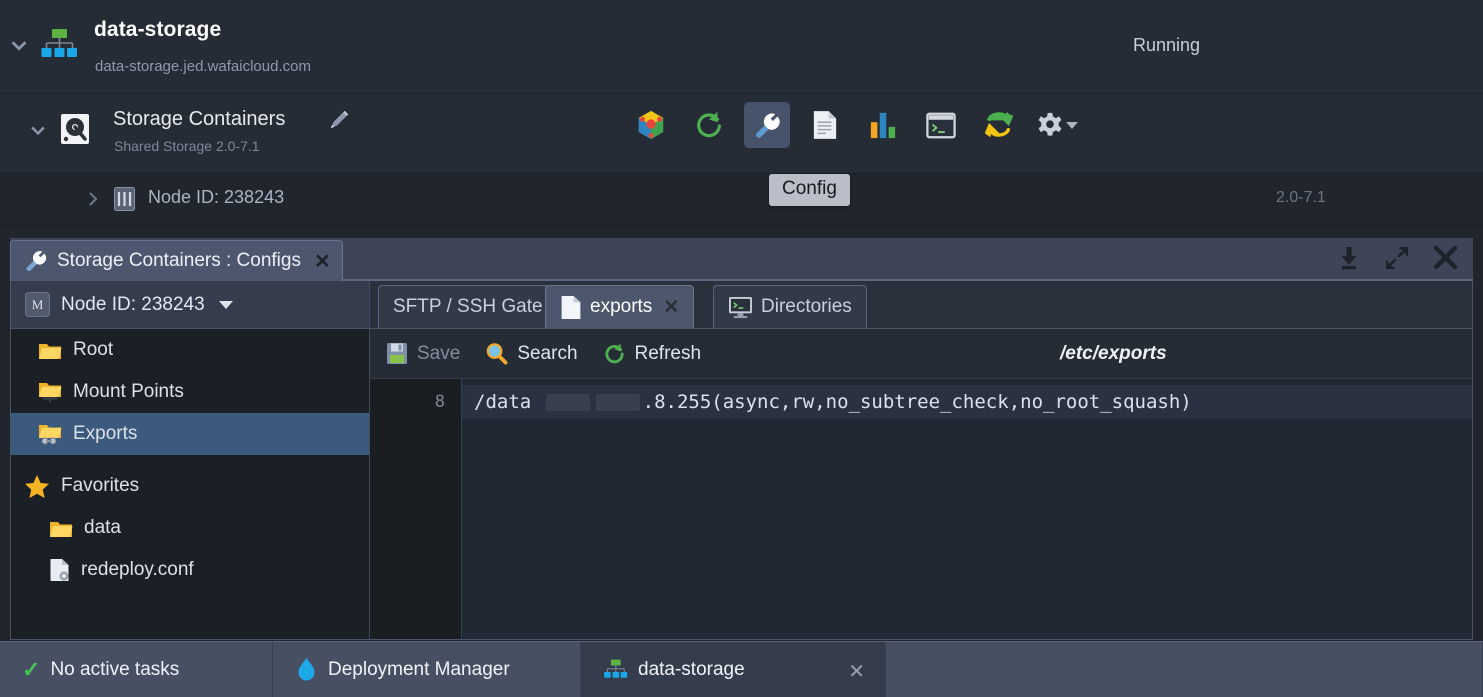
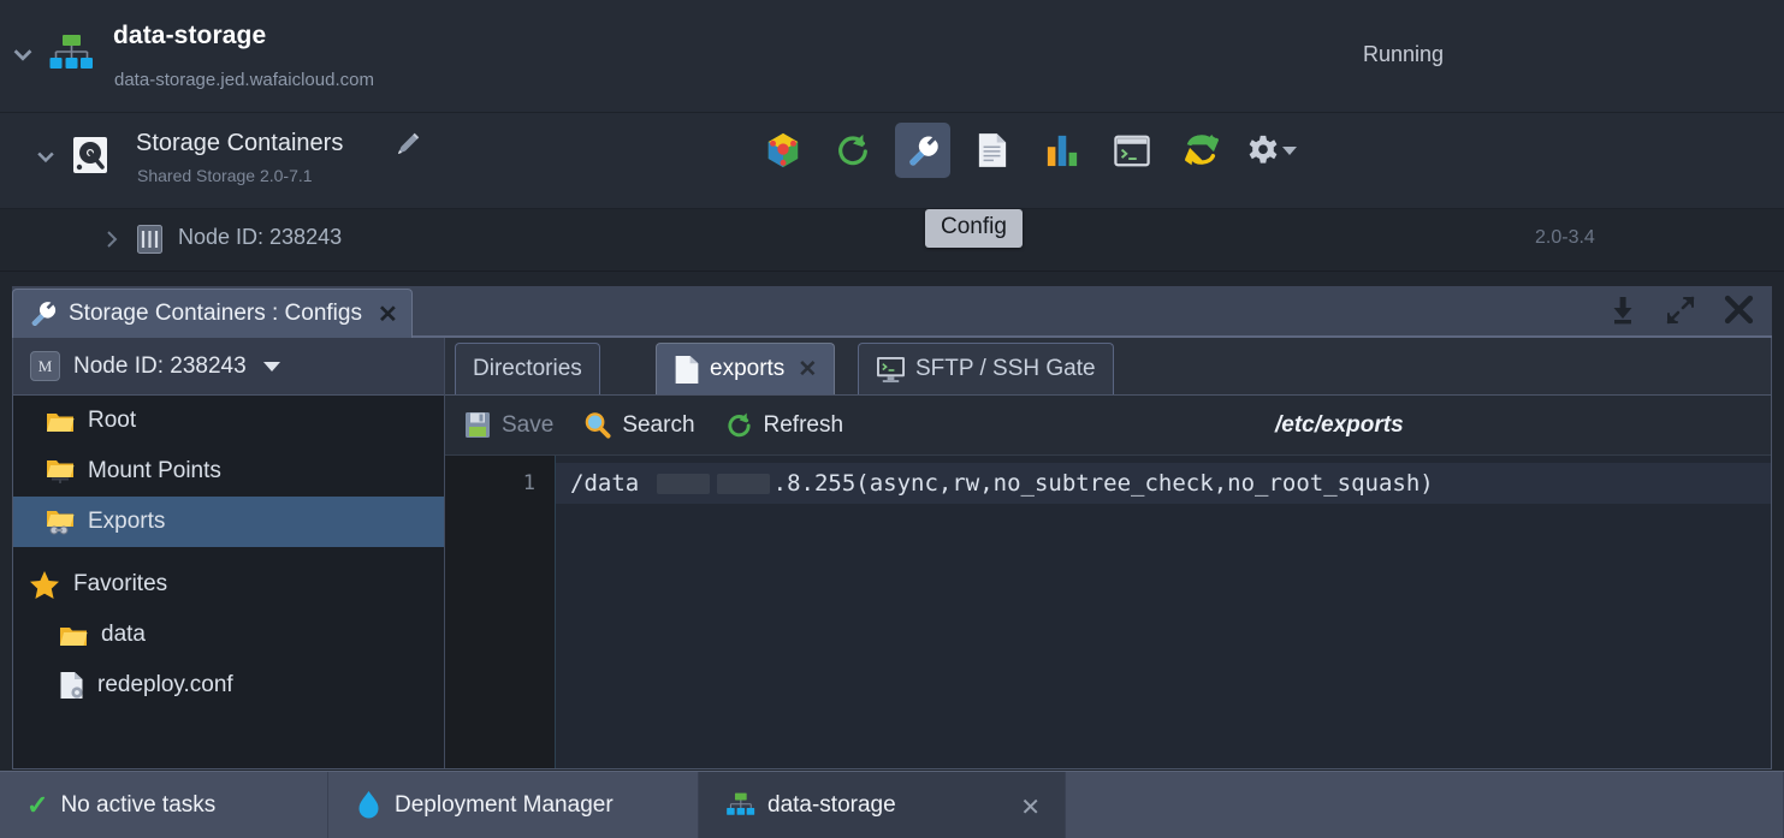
  data-storage
  data-storage.jed.wafaicloud.com
  Running
  Storage Containers
  Shared Storage 2.0-7.1
  Config
  Node ID: 238243
- 2.0-7.1
+ 2.0-3.4
  Storage Containers : Configs
  ✕
  M
  Node ID: 238243
  Root
  Mount Points
  Exports
  Favorites
  data
  redeploy.conf
- SFTP / SSH Gate
+ Directories
  exports
  ✕
- Directories
+ SFTP / SSH Gate
  Save
  Search
  Refresh
  /etc/exports
- 8
+ 1
  /data .8.255(async,rw,no_subtree_check,no_root_squash)
  ✓
  No active tasks
  Deployment Manager
  data-storage
  ✕
